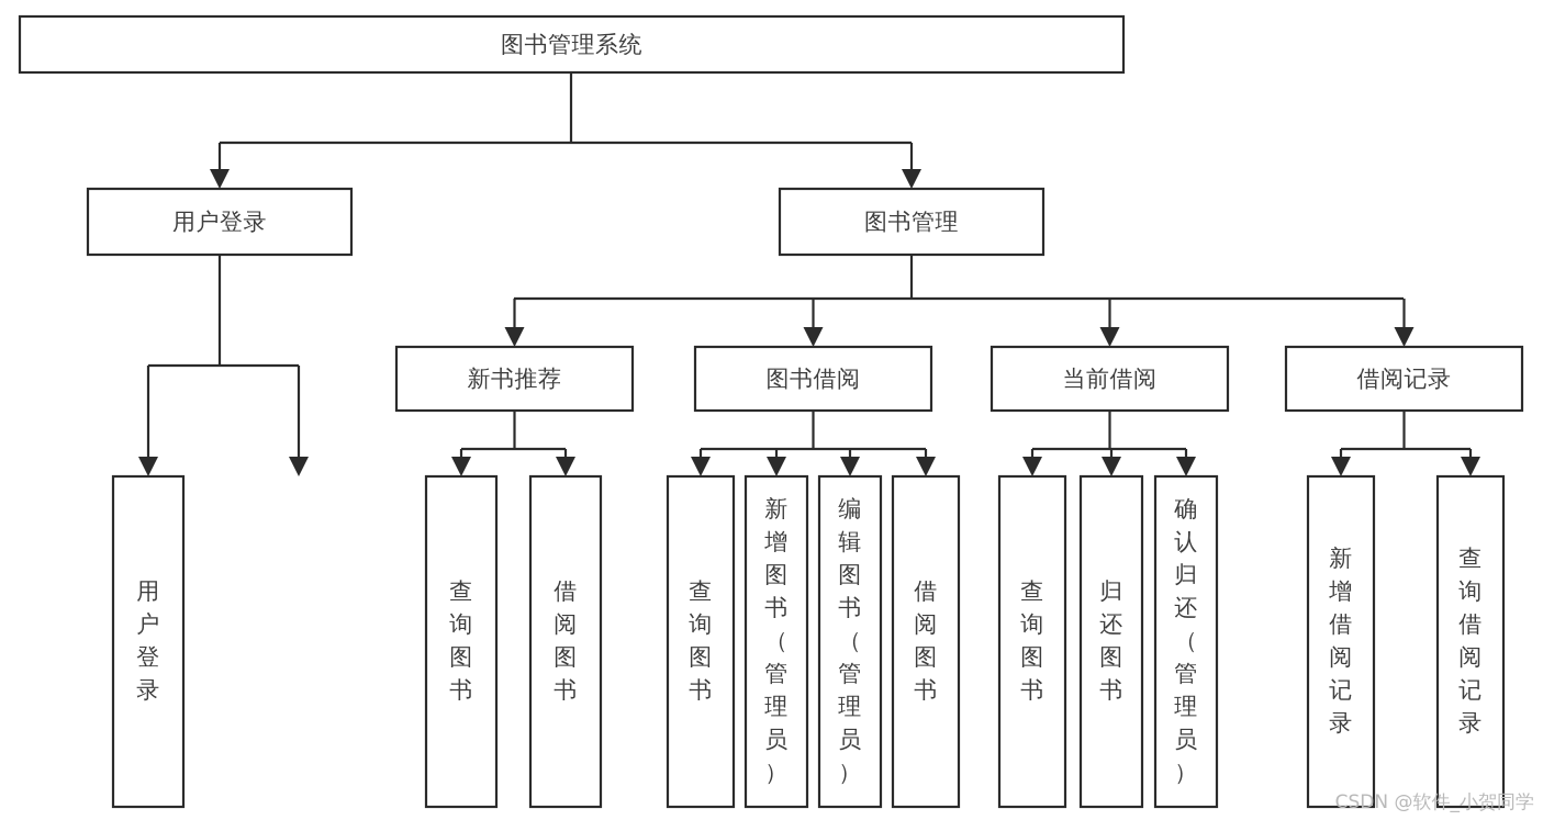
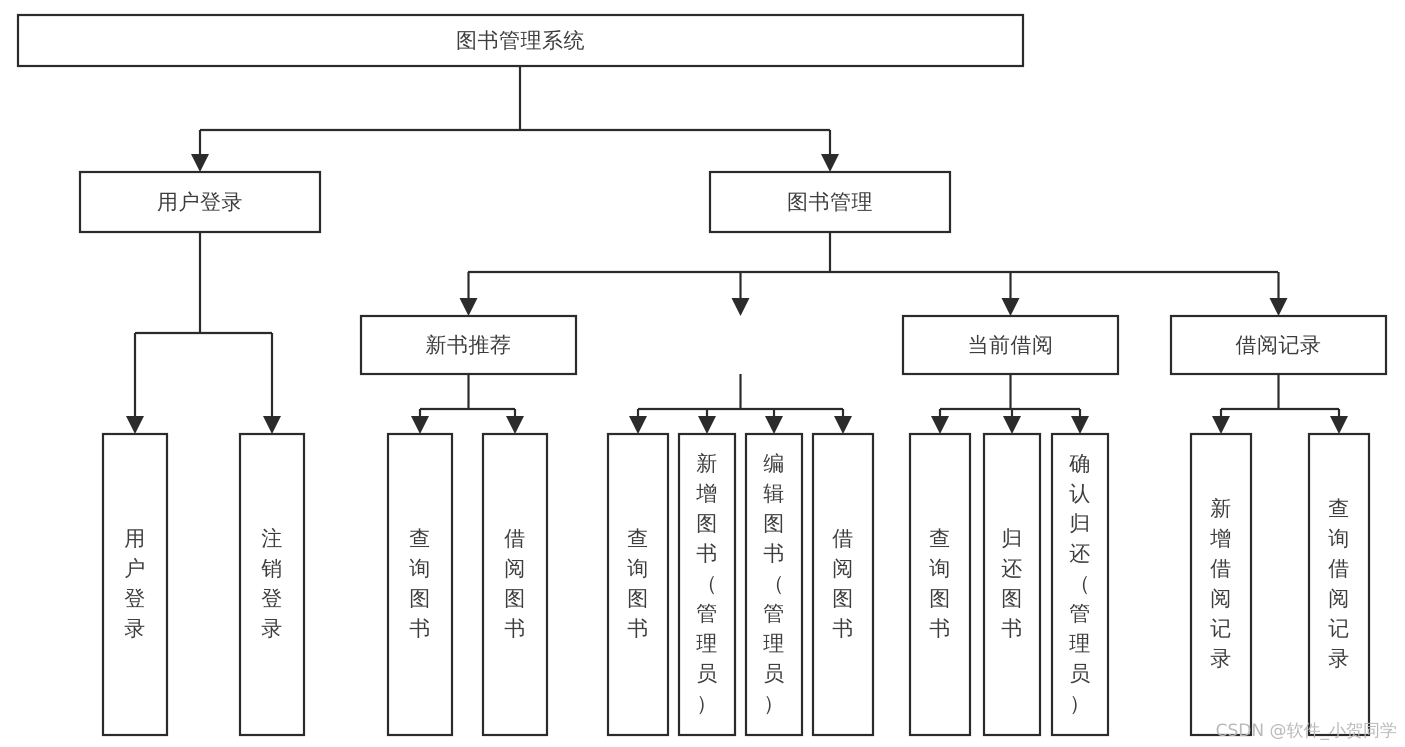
  图书管理系统
  用户登录
  图书管理
  新书推荐
- 图书借阅
  当前借阅
  借阅记录
  用户登录
+ 注销登录
  查询图书
  借阅图书
  查询图书
  新增图书（管理员）
  编辑图书（管理员）
  借阅图书
  查询图书
  归还图书
  确认归还（管理员）
  新增借阅记录
  查询借阅记录
  CSDN @软件_小贺同学
